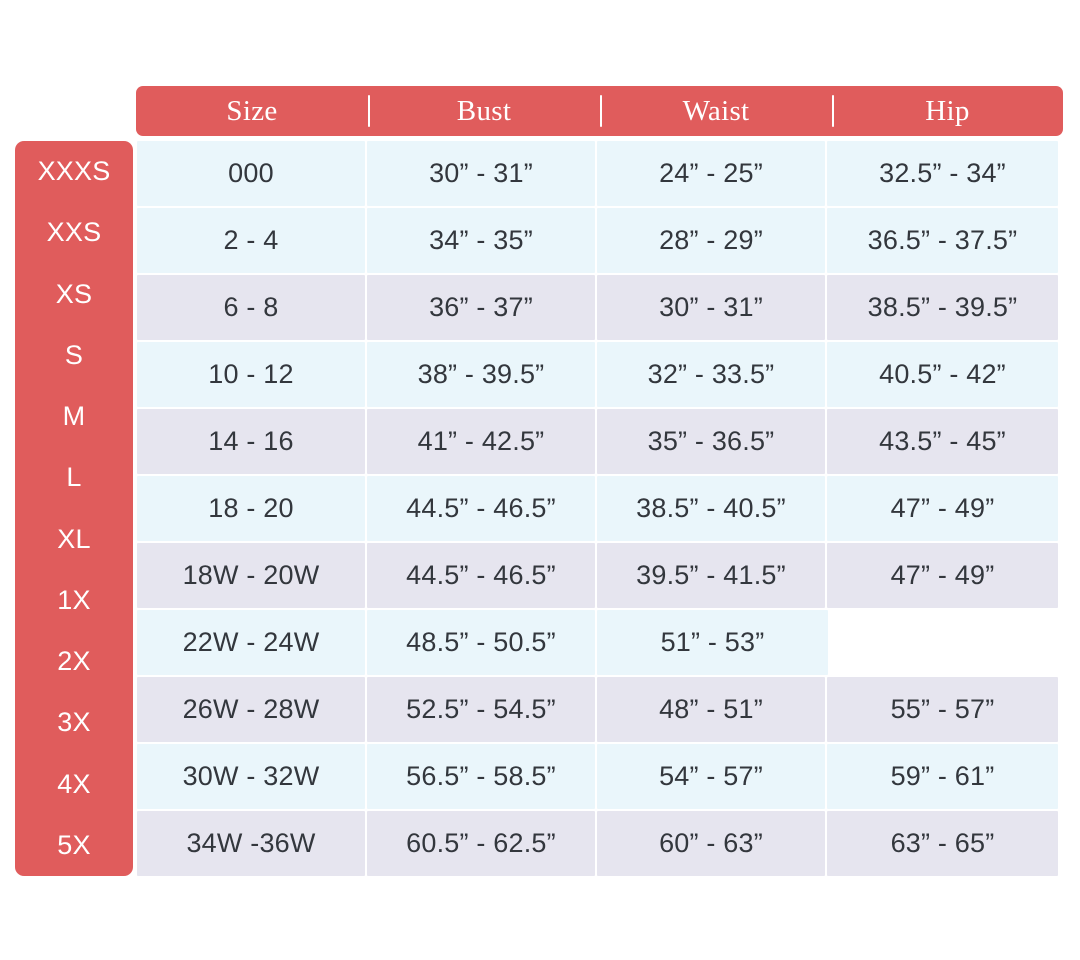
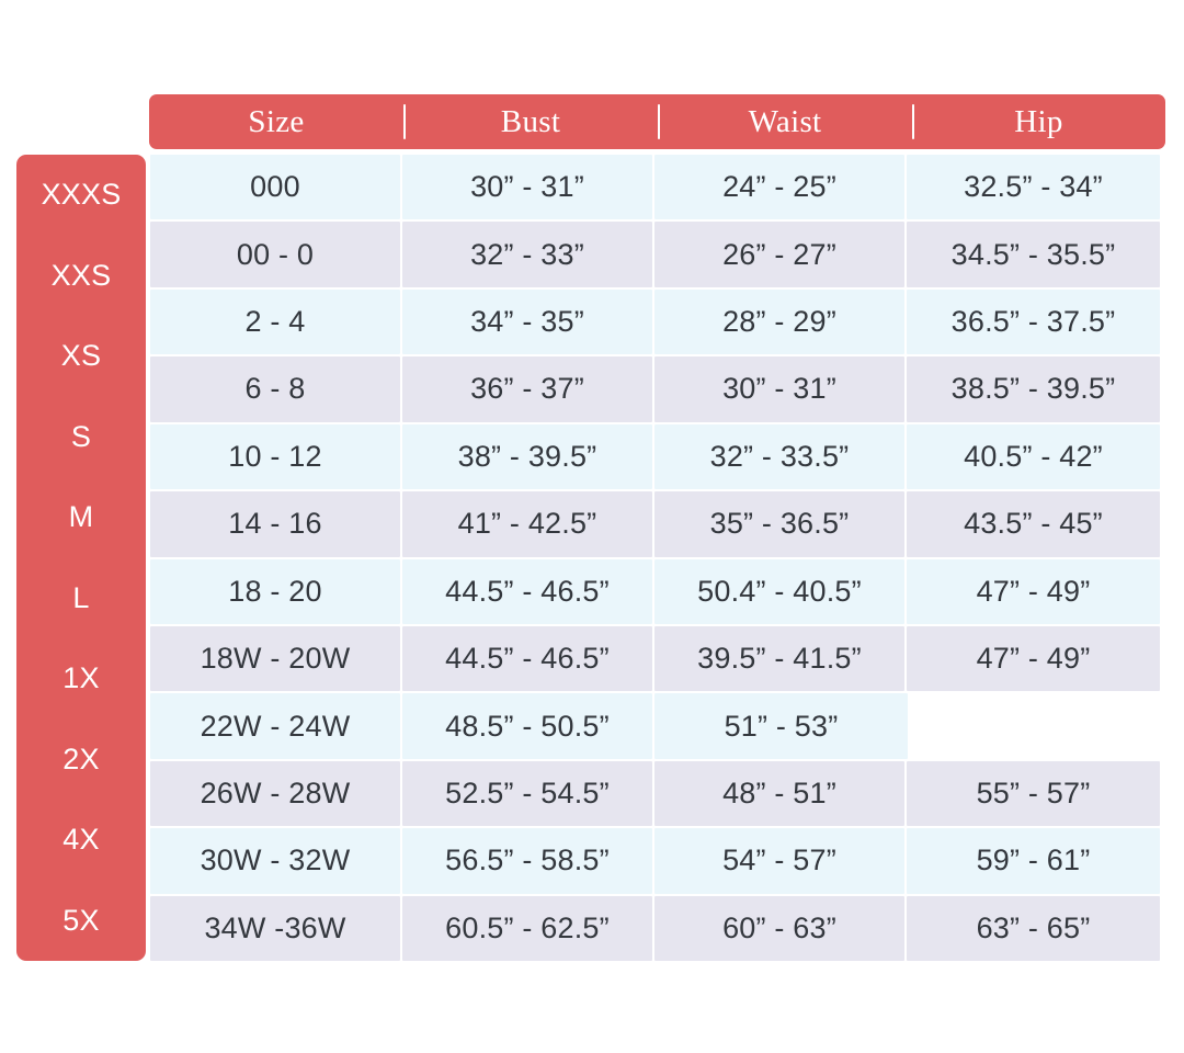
  Size
  Bust
  Waist
  Hip
  XXXS
  XXS
  XS
  S
  M
  L
- XL
  1X
  2X
- 3X
  4X
  5X
  000
  30” - 31”
  24” - 25”
  32.5” - 34”
+ 00 - 0
+ 32” - 33”
+ 26” - 27”
+ 34.5” - 35.5”
  2 - 4
  34” - 35”
  28” - 29”
  36.5” - 37.5”
  6 - 8
  36” - 37”
  30” - 31”
  38.5” - 39.5”
  10 - 12
  38” - 39.5”
  32” - 33.5”
  40.5” - 42”
  14 - 16
  41” - 42.5”
  35” - 36.5”
  43.5” - 45”
  18 - 20
  44.5” - 46.5”
- 38.5” - 40.5”
+ 50.4” - 40.5”
  47” - 49”
  18W - 20W
  44.5” - 46.5”
  39.5” - 41.5”
  47” - 49”
  22W - 24W
  48.5” - 50.5”
  51” - 53”
  26W - 28W
  52.5” - 54.5”
  48” - 51”
  55” - 57”
  30W - 32W
  56.5” - 58.5”
  54” - 57”
  59” - 61”
  34W -36W
  60.5” - 62.5”
  60” - 63”
  63” - 65”
